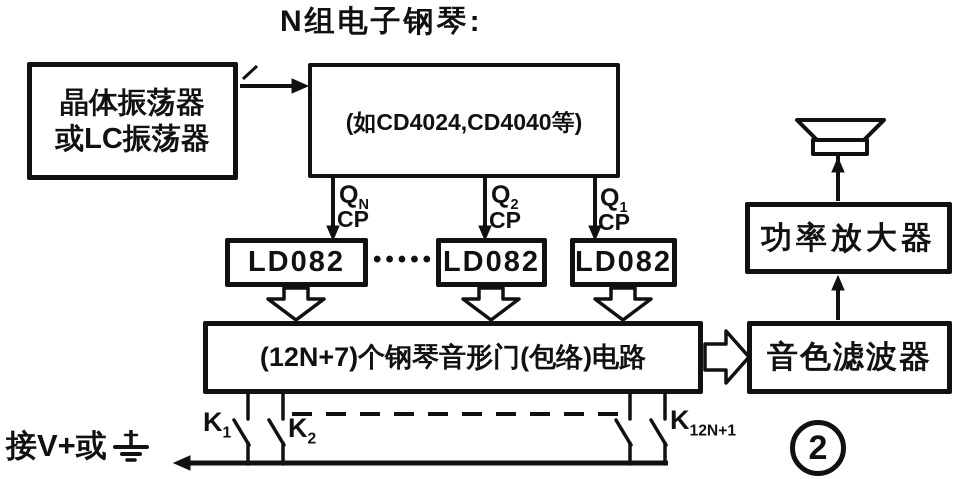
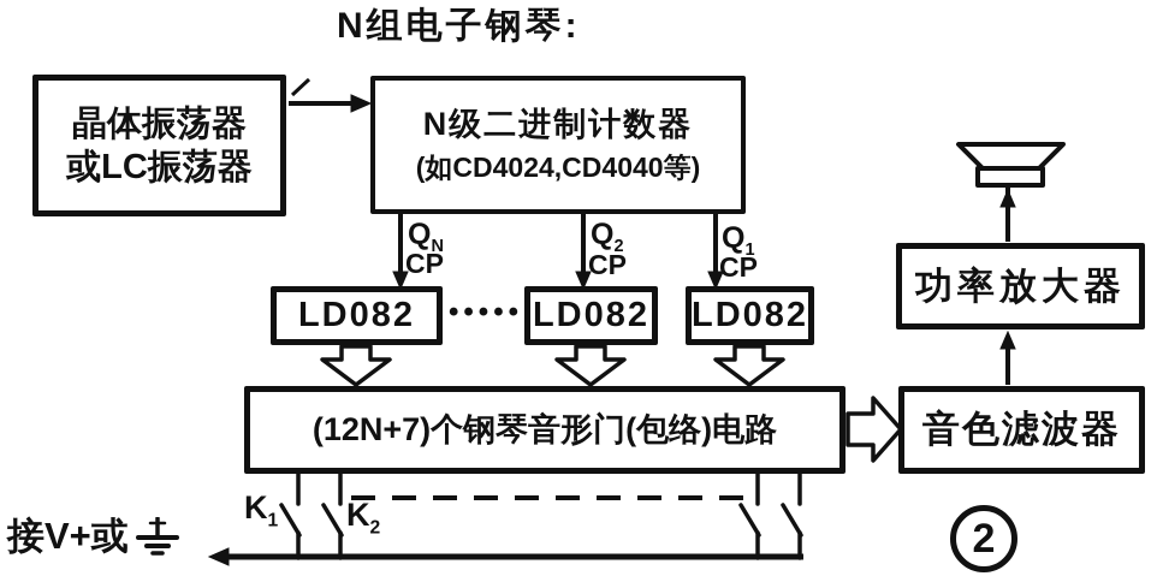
  N组电子钢琴:
  晶体振荡器
  或LC振荡器
+ N级二进制计数器
  (如CD4024,CD4040等)
  LD082
  LD082
  LD082
  (12N+7)个钢琴音形门(包络)电路
  功率放大器
  音色滤波器
  QN
  CP
  Q2
  CP
  Q1
  CP
  •••••
  K1
  K2
- K12N+1
  接V+或
  2
